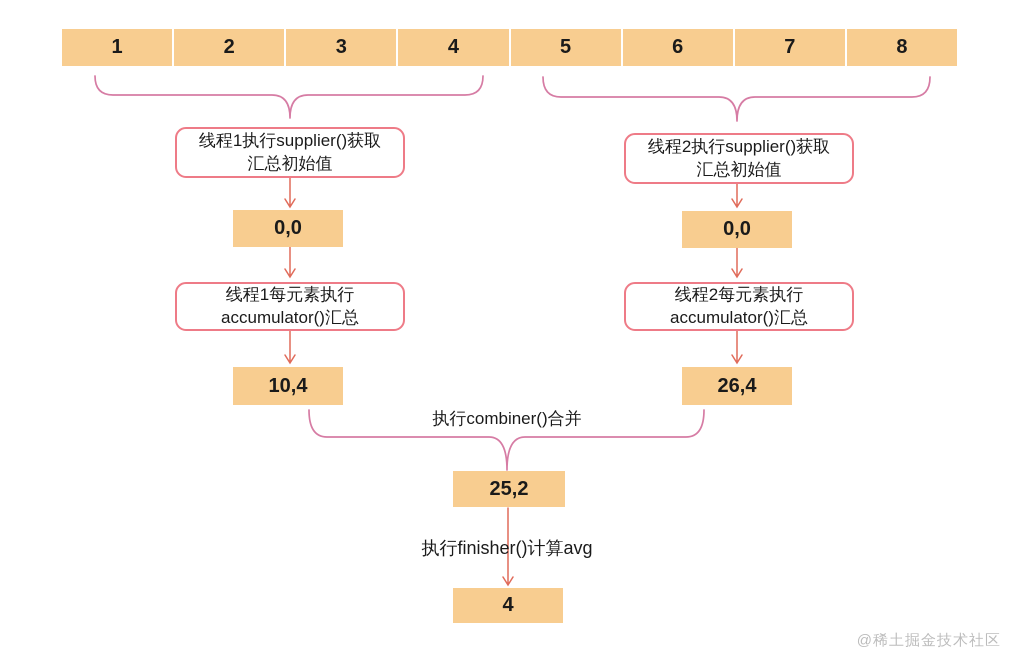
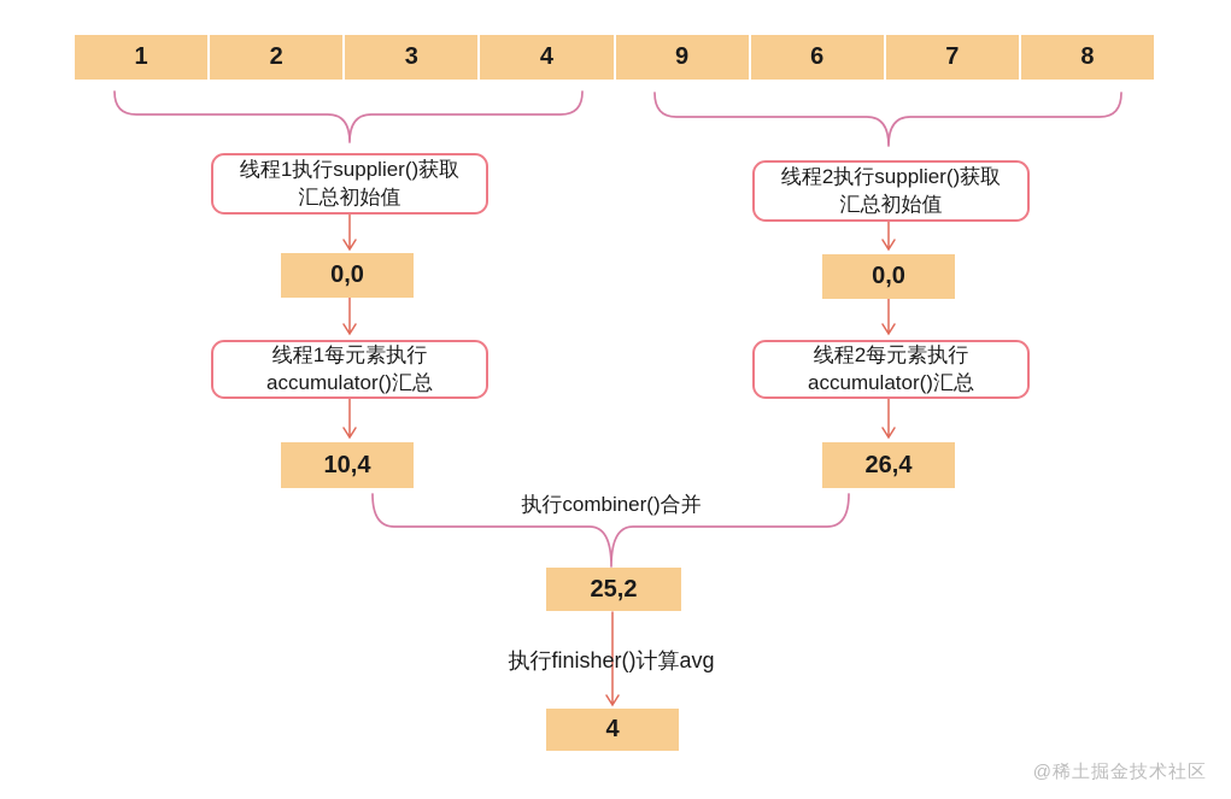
  1
  2
  3
  4
- 5
+ 9
  6
  7
  8
  线程1执行supplier()获取
  汇总初始值
  0,0
  线程1每元素执行
  accumulator()汇总
  10,4
  线程2执行supplier()获取
  汇总初始值
  0,0
  线程2每元素执行
  accumulator()汇总
  26,4
  执行combiner()合并
  25,2
  执行finisher()计算avg
  4
  @稀土掘金技术社区
